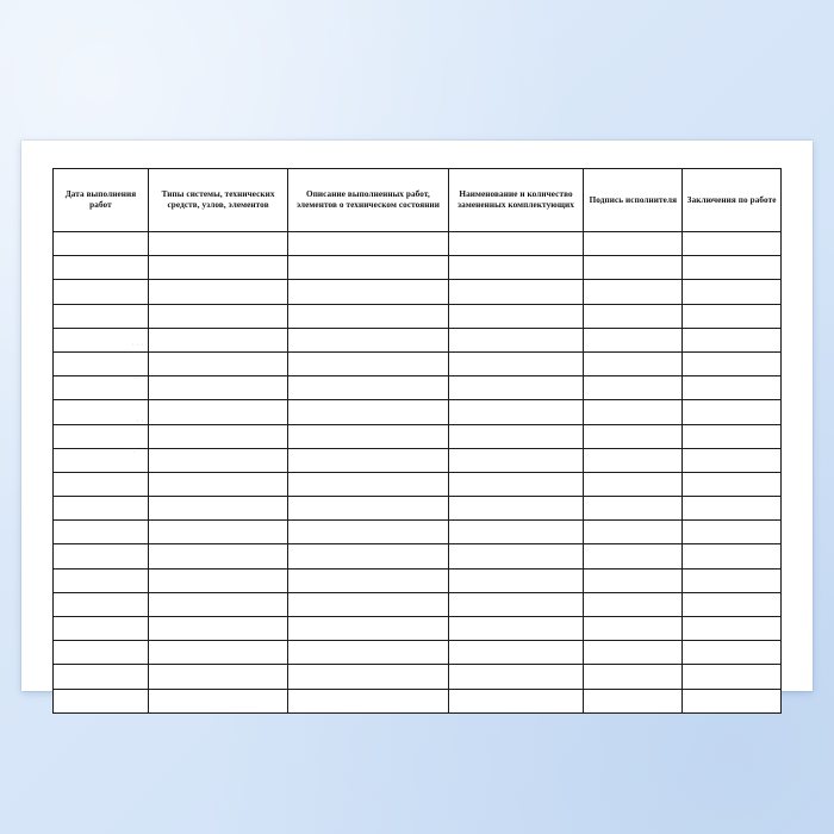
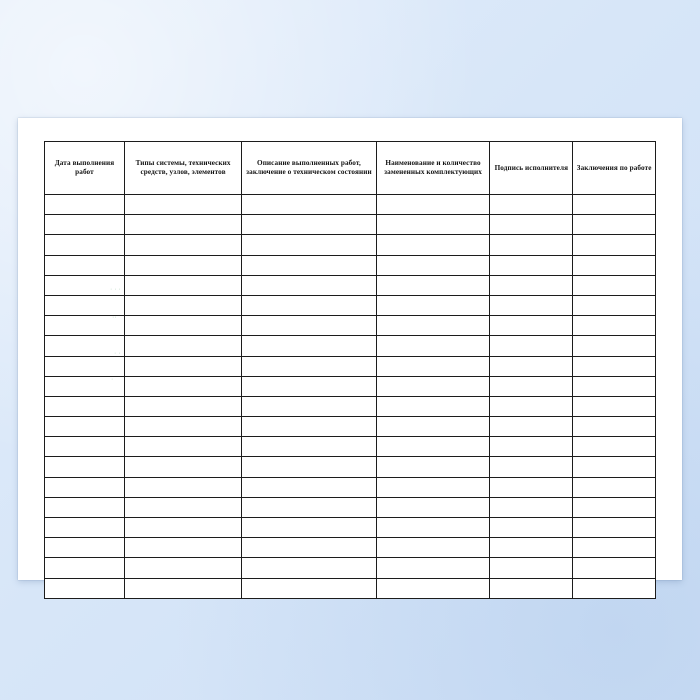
- Дата выполнения работ	Типы системы, технических средств, узлов, элементов	Описание выполненных работ, элементов о техническом состоянии	Наименование и количество замененных комплектующих	Подпись исполнителя	Заключения по работе
+ Дата выполнения работ	Типы системы, технических средств, узлов, элементов	Описание выполненных работ, заключение о техническом состоянии	Наименование и количество замененных комплектующих	Подпись исполнителя	Заключения по работе
